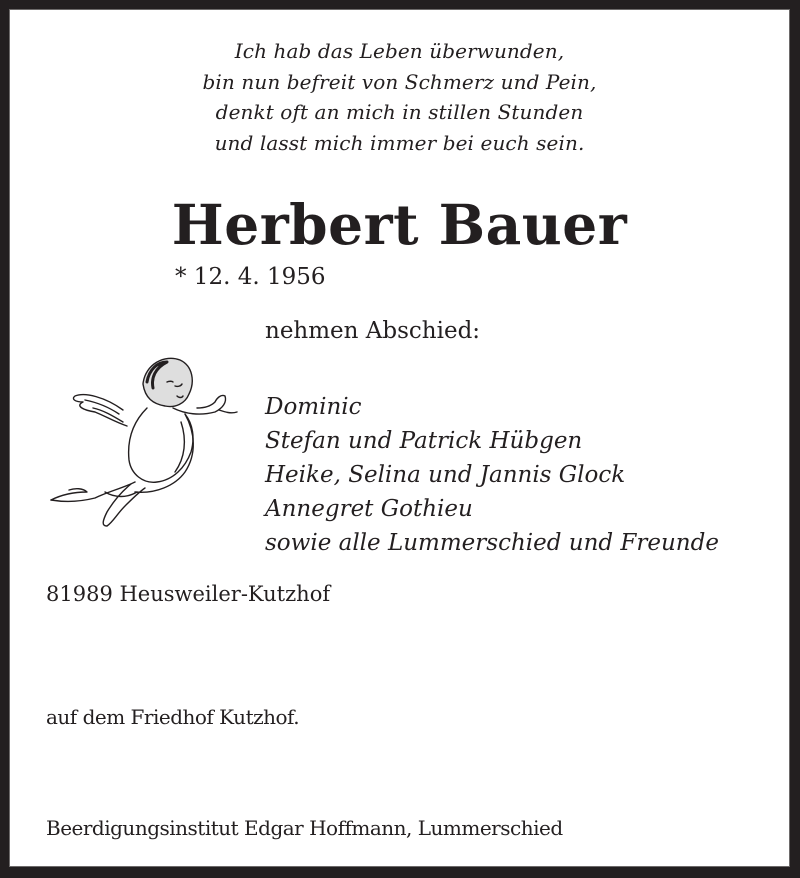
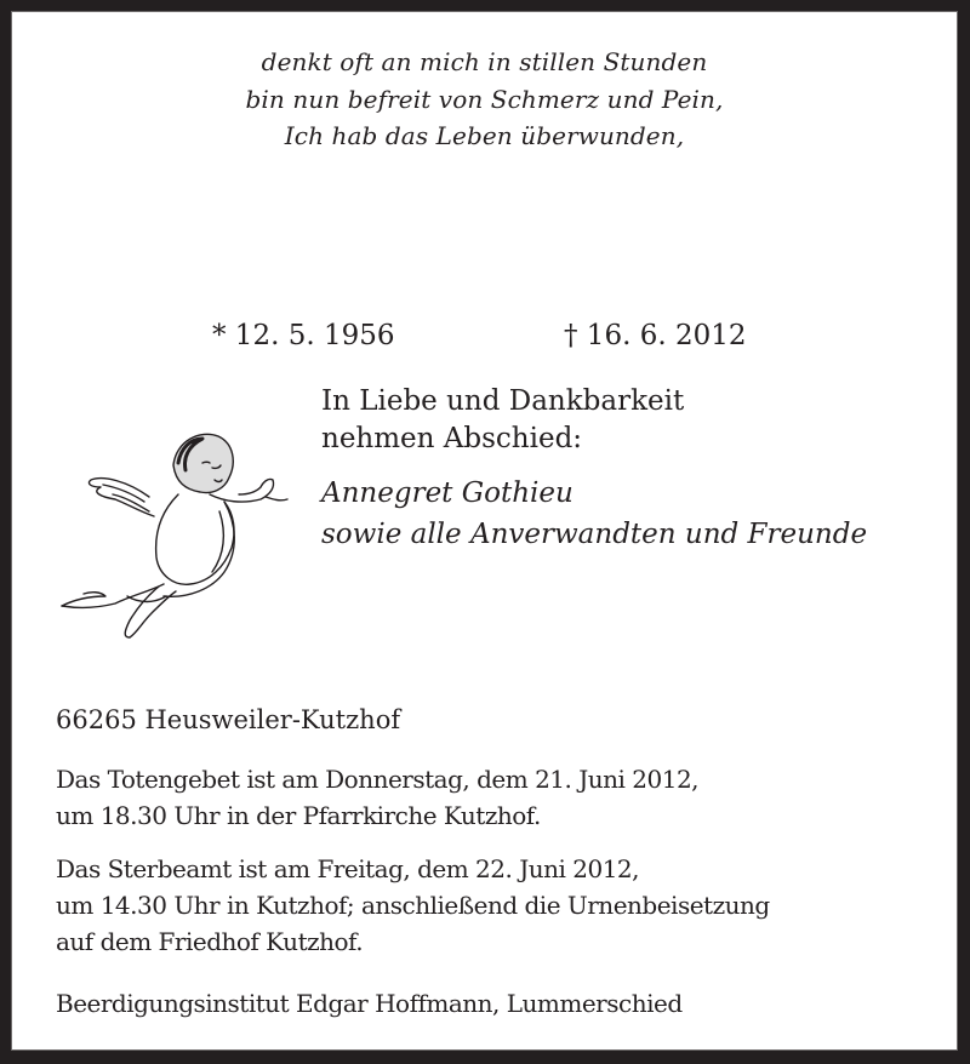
- Ich hab das Leben überwunden,
+ denkt oft an mich in stillen Stunden
  bin nun befreit von Schmerz und Pein,
- denkt oft an mich in stillen Stunden
+ Ich hab das Leben überwunden,
- und lasst mich immer bei euch sein.
- Herbert Bauer
- * 12. 4. 1956
+ * 12. 5. 1956
+ † 16. 6. 2012
+ In Liebe und Dankbarkeit
  nehmen Abschied:
- Dominic
- Stefan und Patrick Hübgen
- Heike, Selina und Jannis Glock
  Annegret Gothieu
- sowie alle Lummerschied und Freunde
+ sowie alle Anverwandten und Freunde
- 81989 Heusweiler-Kutzhof
+ 66265 Heusweiler-Kutzhof
+ Das Totengebet ist am Donnerstag, dem 21. Juni 2012,
+ um 18.30 Uhr in der Pfarrkirche Kutzhof.
+ Das Sterbeamt ist am Freitag, dem 22. Juni 2012,
+ um 14.30 Uhr in Kutzhof; anschließend die Urnenbeisetzung
  auf dem Friedhof Kutzhof.
  Beerdigungsinstitut Edgar Hoffmann, Lummerschied
